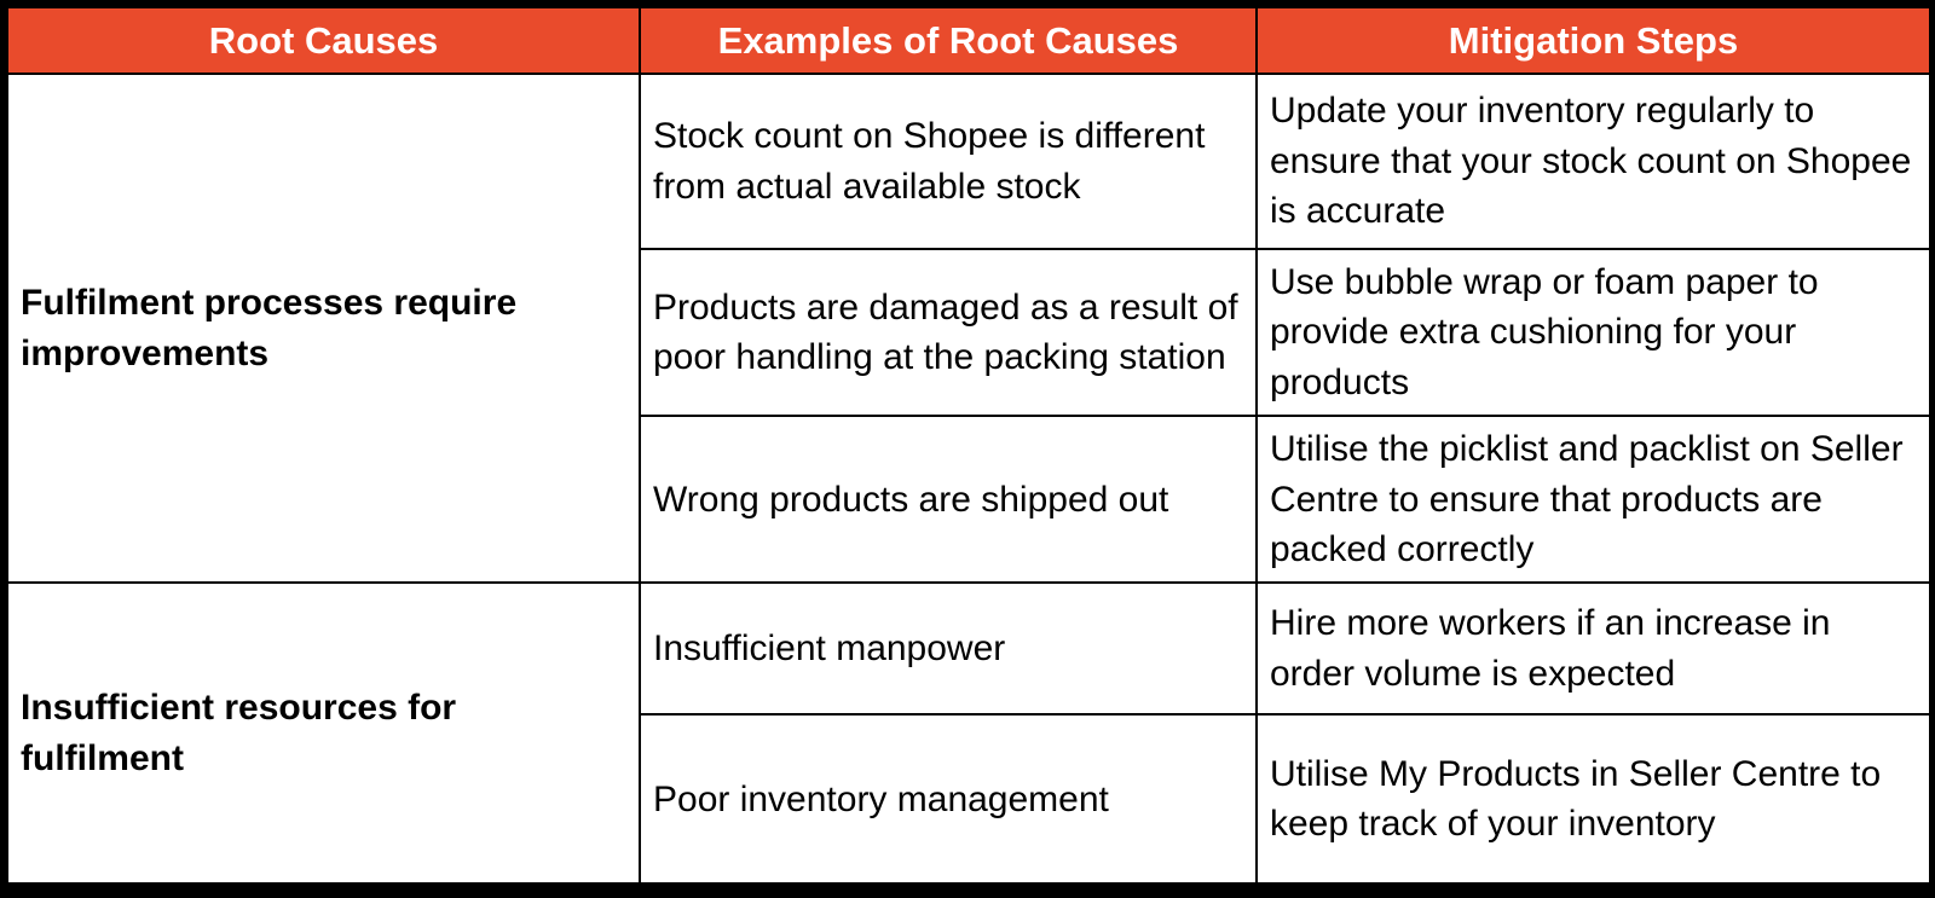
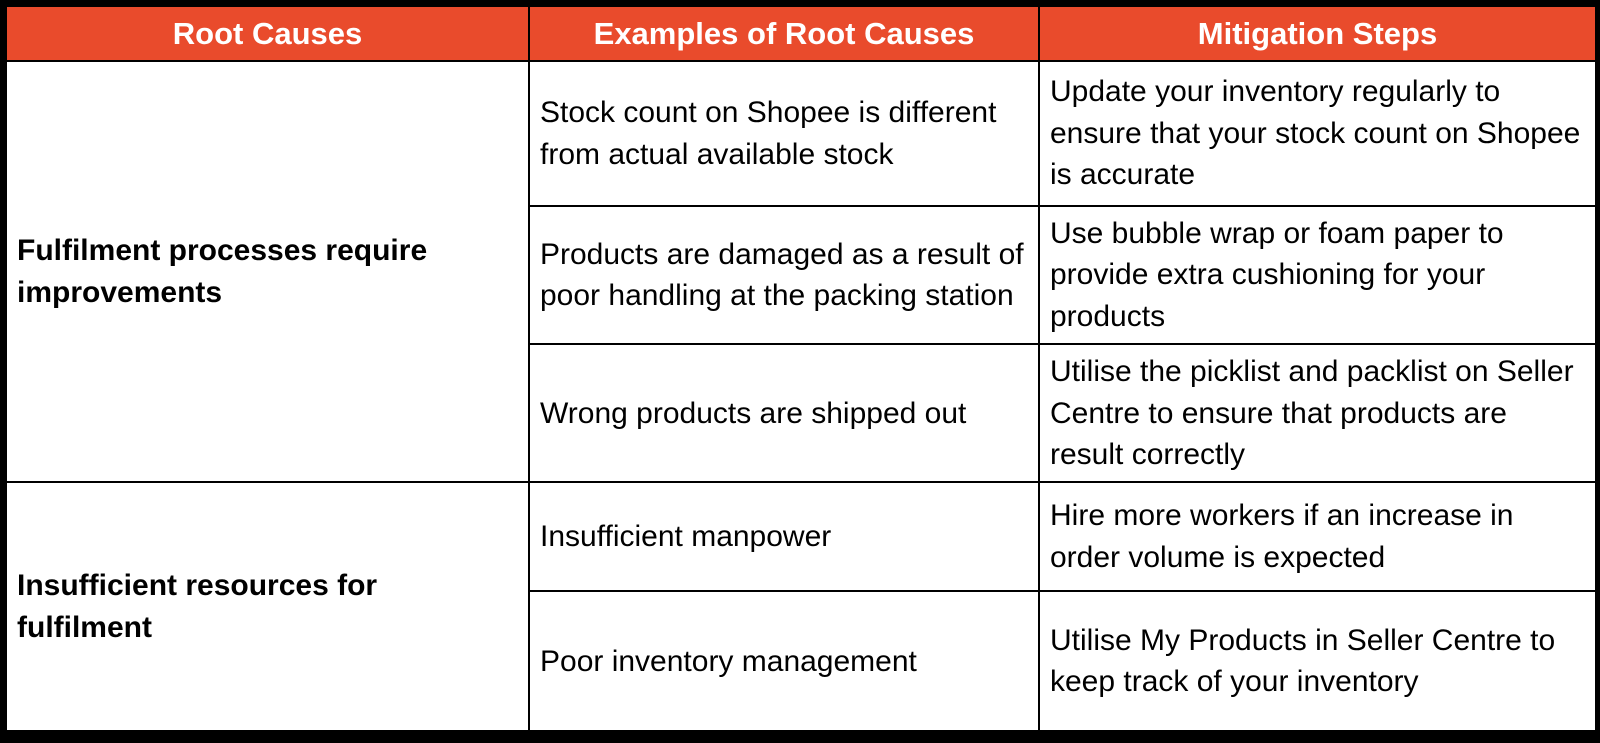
  Root Causes	Examples of Root Causes	Mitigation Steps
  Fulfilment processes require improvements	Stock count on Shopee is different from actual available stock	Update your inventory regularly to ensure that your stock count on Shopee is accurate
  Products are damaged as a result of poor handling at the packing station	Use bubble wrap or foam paper to provide extra cushioning for your products
- Wrong products are shipped out	Utilise the picklist and packlist on Seller Centre to ensure that products are packed correctly
+ Wrong products are shipped out	Utilise the picklist and packlist on Seller Centre to ensure that products are result correctly
  Insufficient resources for fulfilment	Insufficient manpower	Hire more workers if an increase in order volume is expected
  Poor inventory management	Utilise My Products in Seller Centre to keep track of your inventory
